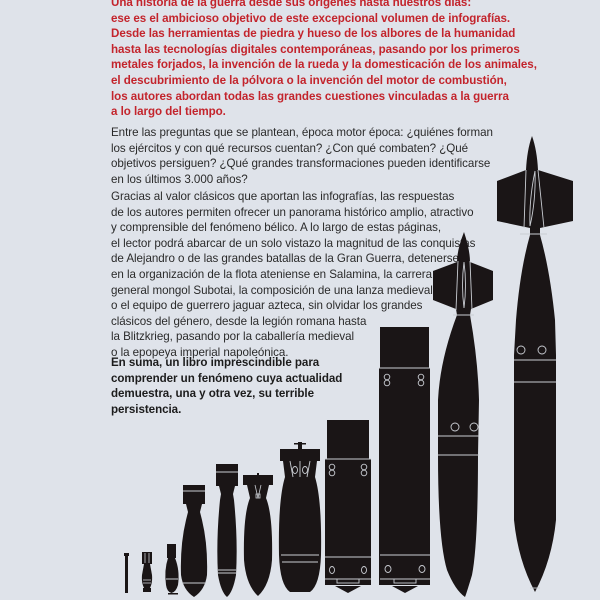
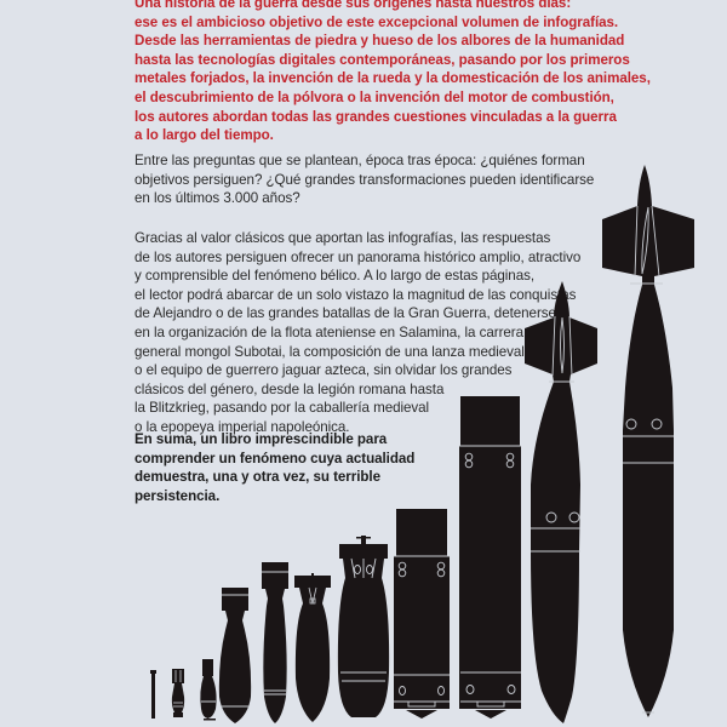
  Una historia de la guerra desde sus orígenes hasta nuestros días:
  ese es el ambicioso objetivo de este excepcional volumen de infografías.
  Desde las herramientas de piedra y hueso de los albores de la humanida
  hasta las tecnologías digitales contemporáneas, pasando por los primero
  metales forjados, la invención de la rueda y la domesticación de los anim
  el descubrimiento de la pólvora o la invención del motor de combustión,
  los autores abordan todas las grandes cuestiones vinculadas a la guerra
  a lo largo del tiempo.
- Entre las preguntas que se plantean, época motor época: ¿quiénes forman
+ Entre las preguntas que se plantean, época tras época: ¿quiénes forman
- los ejércitos y con qué recursos cuentan? ¿Con qué combaten? ¿Qué
  objetivos persiguen? ¿Qué grandes transformaciones pueden identificarse
  en los últimos 3.000 años?
  Gracias al valor clásicos que aportan las infografías, las respuestas
- de los autores permiten ofrecer un panorama histórico amplio, atractivo
+ de los autores persiguen ofrecer un panorama histórico amplio, atractivo
  y comprensible del fenómeno bélico. A lo largo de estas páginas,
  el lector podrá abarcar de un solo vistazo la magnitud de las conquiss
  de Alejandro o de las grandes batallas de la Gran Guerra, detenerse
  en la organización de la flota ateniense en Salamina, la carrera
  general mongol Subotai, la composición de una lanza medieval
  o el equipo de guerrero jaguar azteca, sin olvidar los grandes
  clásicos del género, desde la legión romana hasta
  la Blitzkrieg, pasando por la caballería medieval
  o la epopeya imperial napoleónica.
  En suma, un libro imprescindible para
  comprender un fenómeno cuya actualidad
  demuestra, una y otra vez, su terrible
  persistencia.
